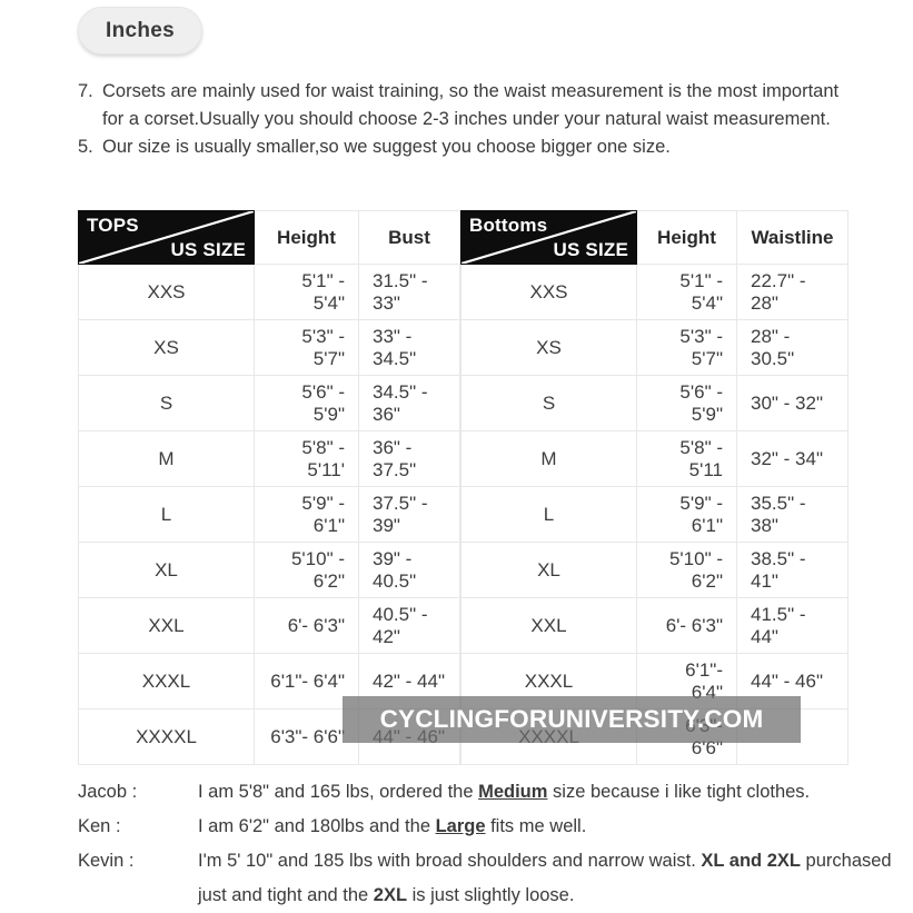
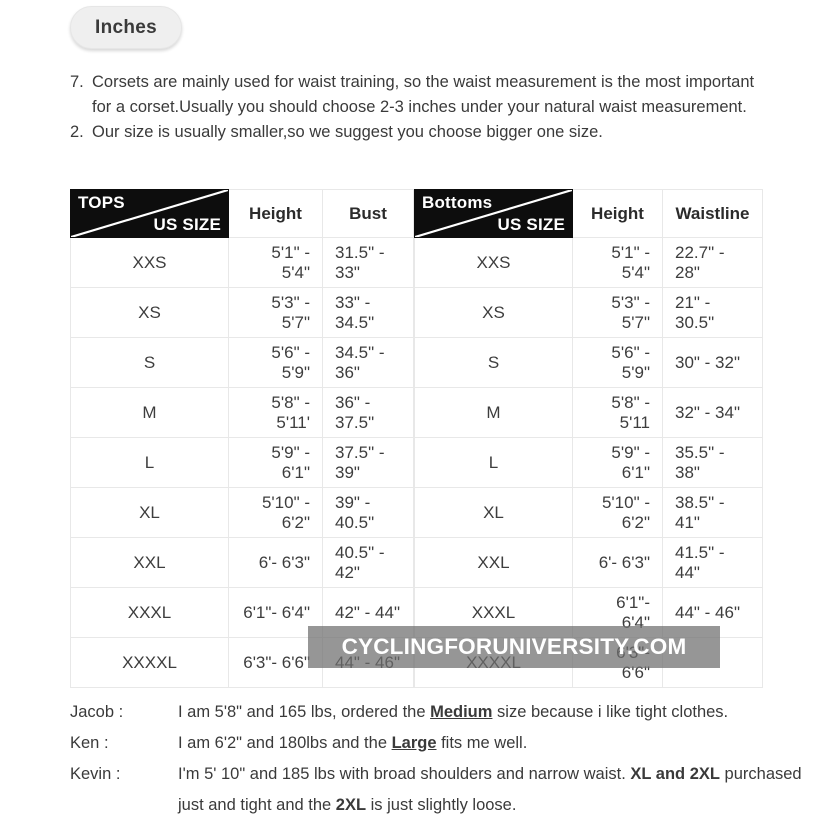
  Inches
  7.
  Corsets are mainly used for waist training, so the waist measurement is the most important for a corset.Usually you should choose 2-3 inches under your natural waist measurement.
- 5.
+ 2.
  Our size is usually smaller,so we suggest you choose bigger one size.
  TOPS US SIZE	Height	Bust
  XXS	5'1" - 5'4"	31.5" - 33"
  XS	5'3" - 5'7"	33" - 34.5"
  S	5'6" - 5'9"	34.5" - 36"
  M	5'8" - 5'11'	36" - 37.5"
  L	5'9" - 6'1"	37.5" - 39"
  XL	5'10" - 6'2"	39" - 40.5"
  XXL	6'- 6'3"	40.5" - 42"
  XXXL	6'1"- 6'4"	42" - 44"
  XXXXL	6'3"- 6'6"	44" - 46"
  Bottoms US SIZE	Height	Waistline
  XXS	5'1" - 5'4"	22.7" - 28"
- XS	5'3" - 5'7"	28" - 30.5"
+ XS	5'3" - 5'7"	21" - 30.5"
  S	5'6" - 5'9"	30" - 32"
  M	5'8" - 5'11	32" - 34"
  L	5'9" - 6'1"	35.5" - 38"
  XL	5'10" - 6'2"	38.5" - 41"
  XXL	6'- 6'3"	41.5" - 44"
  XXXL	6'1"- 6'4"	44" - 46"
  XXXXL	6'3"- 6'6"
  CYCLINGFORUNIVERSITY.COM
  Jacob :
  I am 5'8" and 165 lbs, ordered the Medium size because i like tight clothes.
  Ken :
  I am 6'2" and 180lbs and the Large fits me well.
  Kevin :
  I'm 5' 10" and 185 lbs with broad shoulders and narrow waist. XL and 2XL purchased just and tight and the 2XL is just slightly loose.
